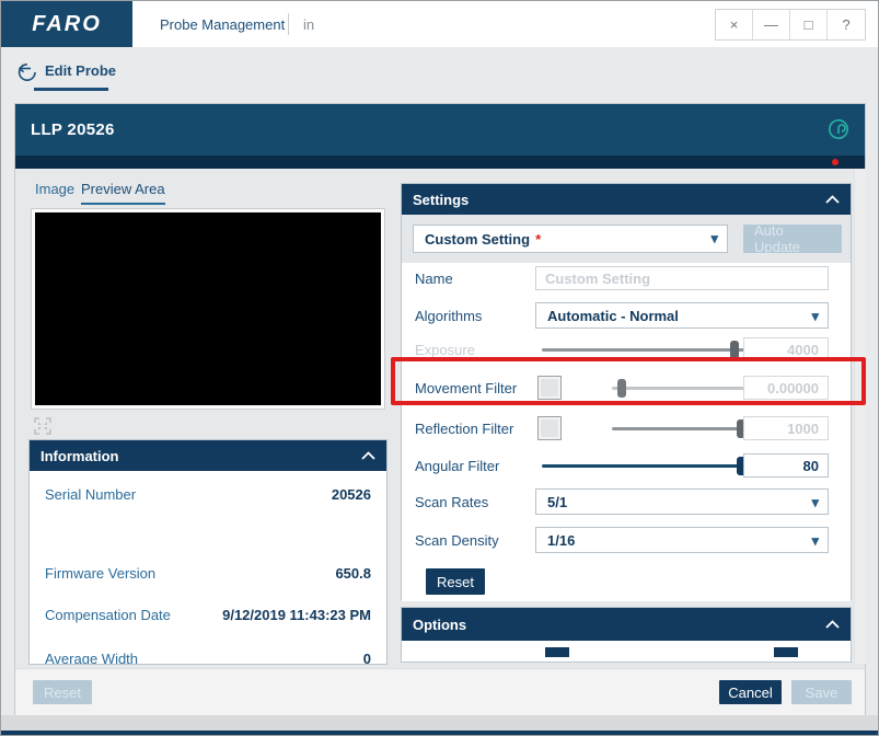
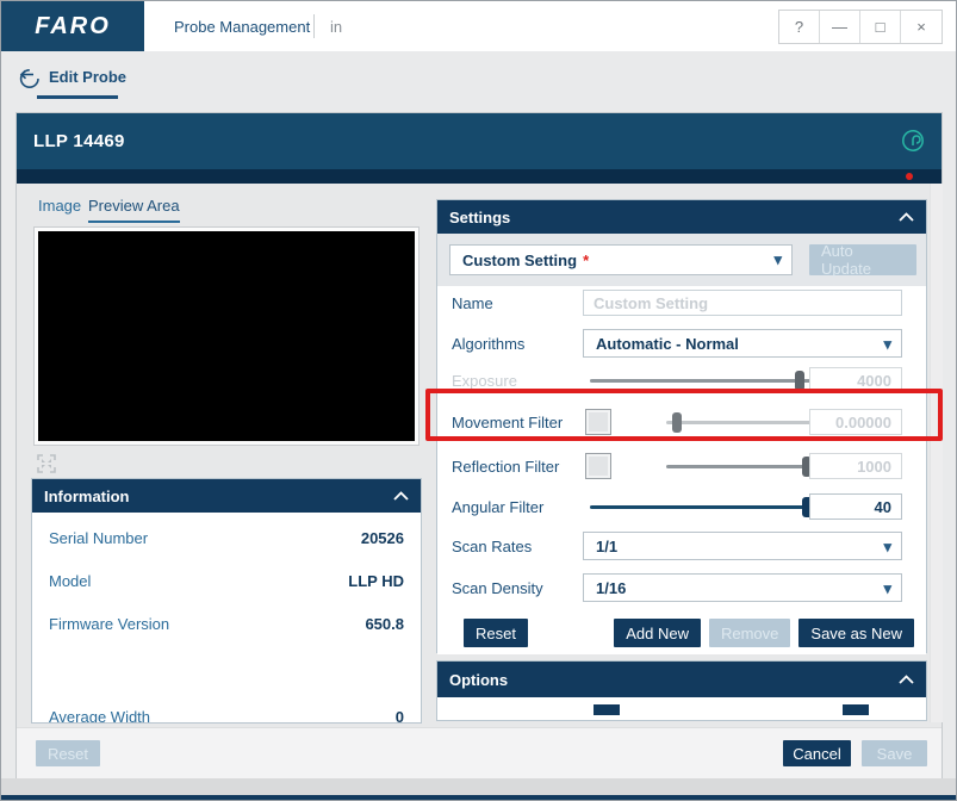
  FARO
  Probe Management
  in
- ×
+ ?
  —
  □
- ?
+ ×
  Edit Probe
- LLP 20526
+ LLP 14469
  Image
  Preview Area
  Information
  Serial Number
  20526
+ Model
+ LLP HD
  Firmware Version
  650.8
- Compensation Date
- 9/12/2019 11:43:23 PM
  Average Width
  0
  Settings
  Custom Setting
  *
  ▾
  Auto Update
  Name
  Custom Setting
  Algorithms
  Automatic - Normal
  ▾
  Exposure
  4000
  Movement Filter
  0.00000
  Reflection Filter
  1000
  Angular Filter
- 80
+ 40
  Scan Rates
- 5/1
+ 1/1
  ▾
  Scan Density
  1/16
  ▾
  Reset
+ Add New
+ Remove
+ Save as New
  Options
  Reset
  Cancel
  Save
